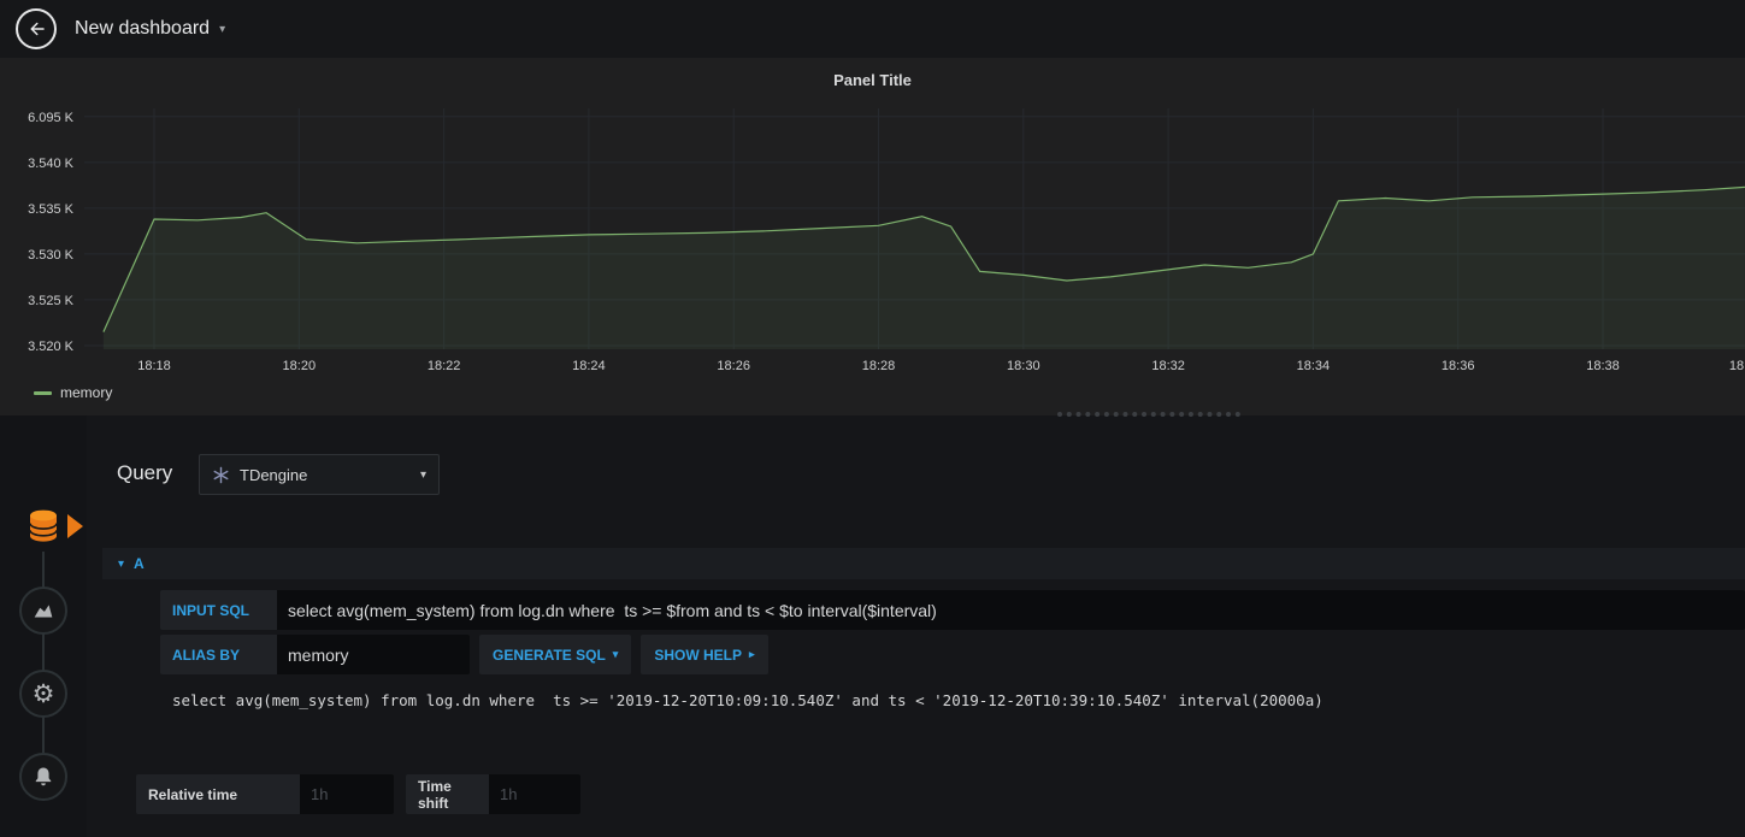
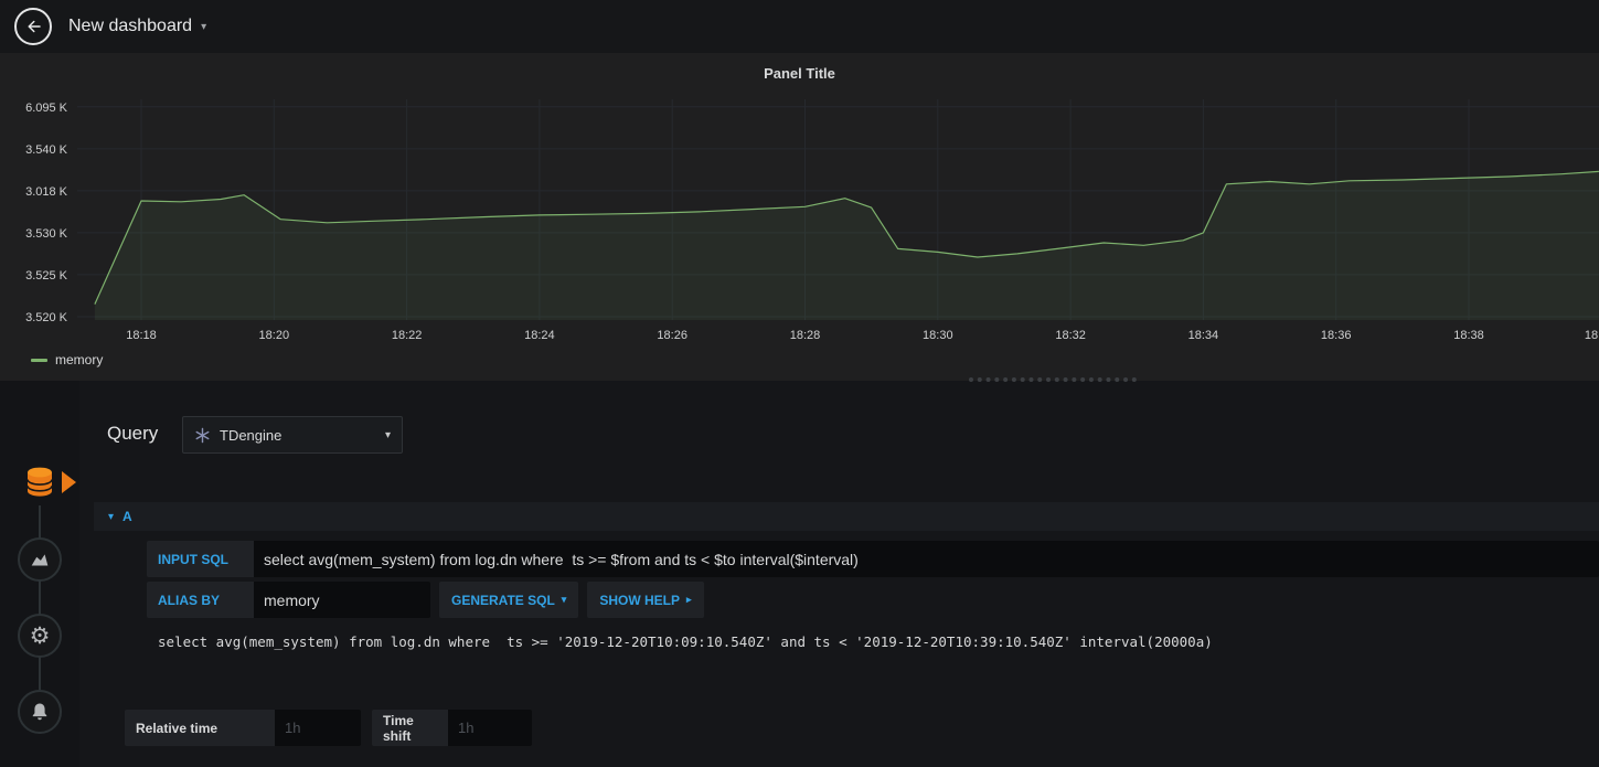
  New dashboard
  ▾
  Panel Title
  6.095 K
  3.540 K
- 3.535 K
+ 3.018 K
  3.530 K
  3.525 K
  3.520 K
  18:18
  18:20
  18:22
  18:24
  18:26
  18:28
  18:30
  18:32
  18:34
  18:36
  18:38
  18
  memory
  ⚙
  Query
  TDengine
  ▾
  ▾
  A
  INPUT SQL
  select avg(mem_system) from log.dn where ts >= $from and ts < $to interval($interval)
  ALIAS BY
  memory
  GENERATE SQL
  ▾
  SHOW HELP
  ▸
  select avg(mem_system) from log.dn where ts >= '2019-12-20T10:09:10.540Z' and ts < '2019-12-20T10:39:10.540Z' interval(20000a)
  Relative time
  1h
  Time shift
  1h
